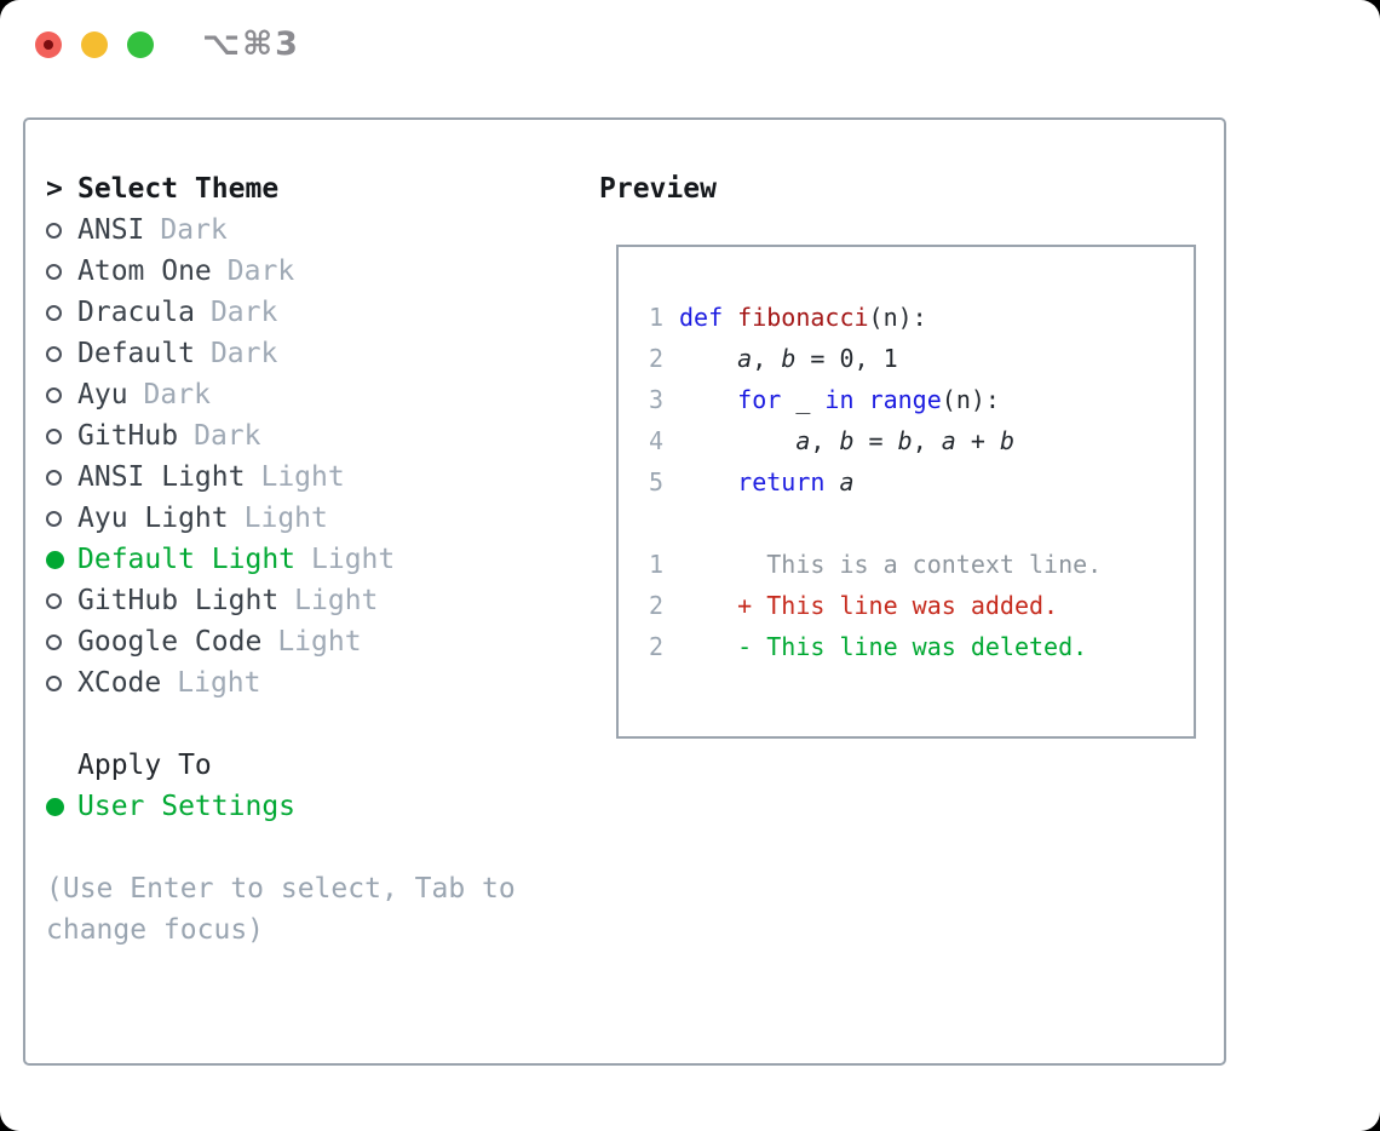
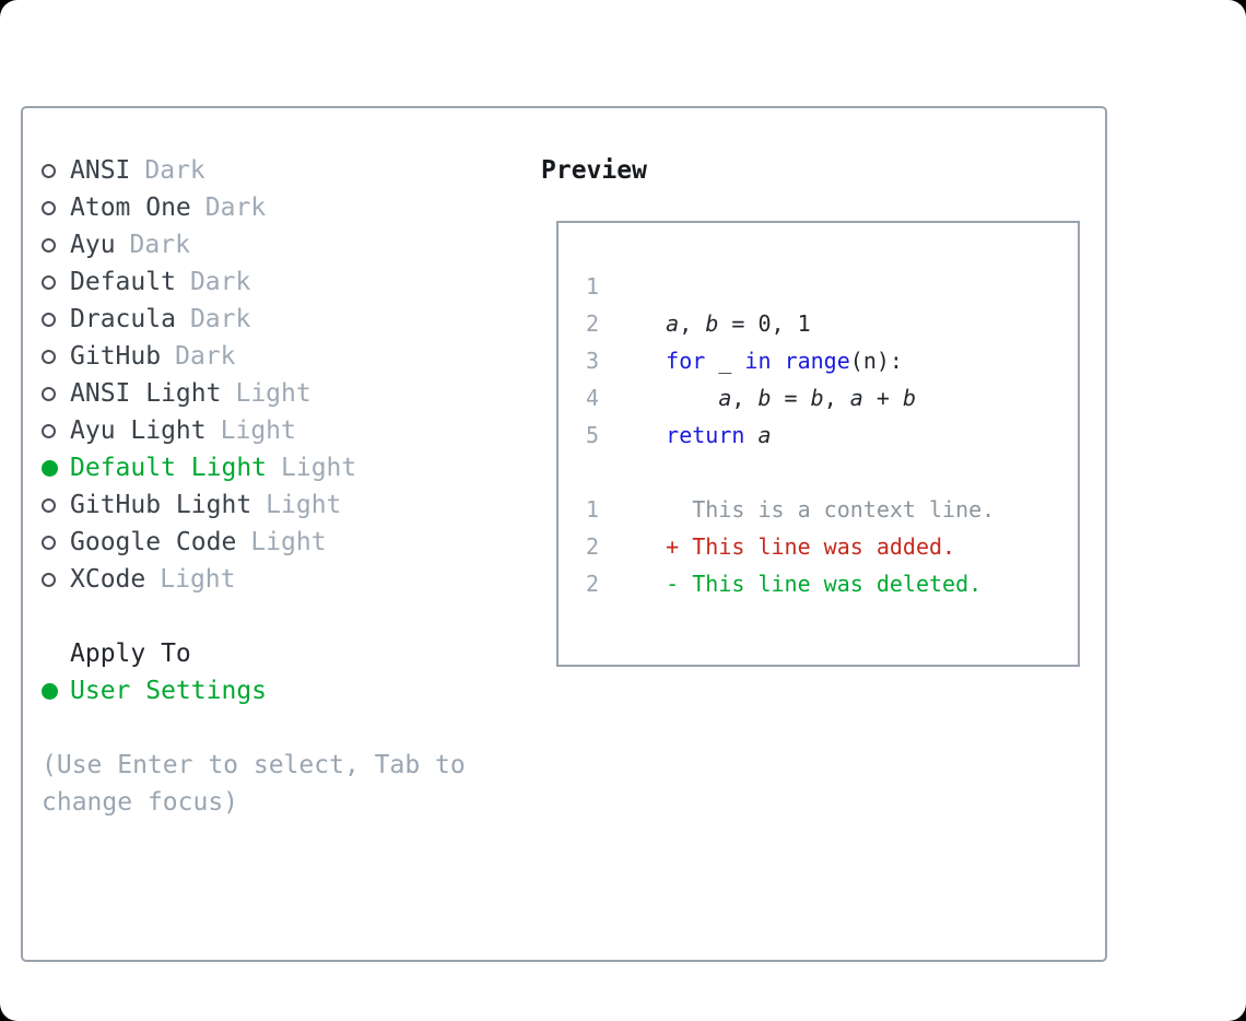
- ⌥⌘3
- >
- Select Theme
  ANSI
  Dark
  Atom One
  Dark
- Dracula
+ Ayu
  Dark
  Default
  Dark
- Ayu
+ Dracula
  Dark
  GitHub
  Dark
  ANSI Light
  Light
  Ayu Light
  Light
  Default Light
  Light
  GitHub Light
  Light
  Google Code
  Light
  XCode
  Light
  Apply To
  User Settings
  (Use Enter to select, Tab to change focus)
  Preview
  1
- def fibonacci(n):
  2
  a, b = 0, 1
  3
  for _ in range(n):
  4
  a, b = b, a + b
  5
  return a
  1
  This is a context line.
  2
  + This line was added.
  2
  - This line was deleted.
